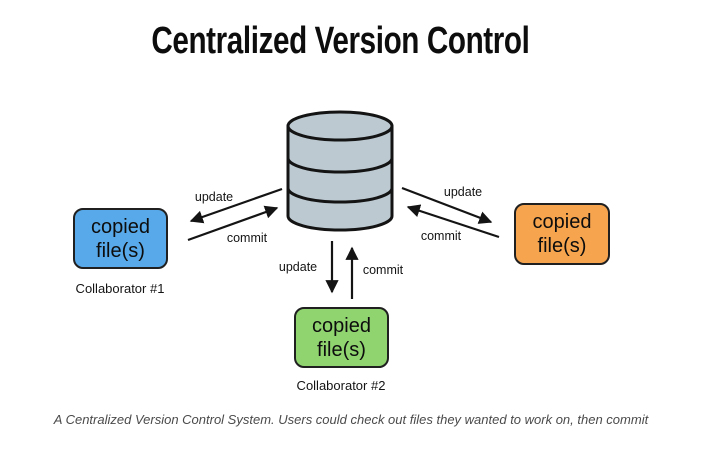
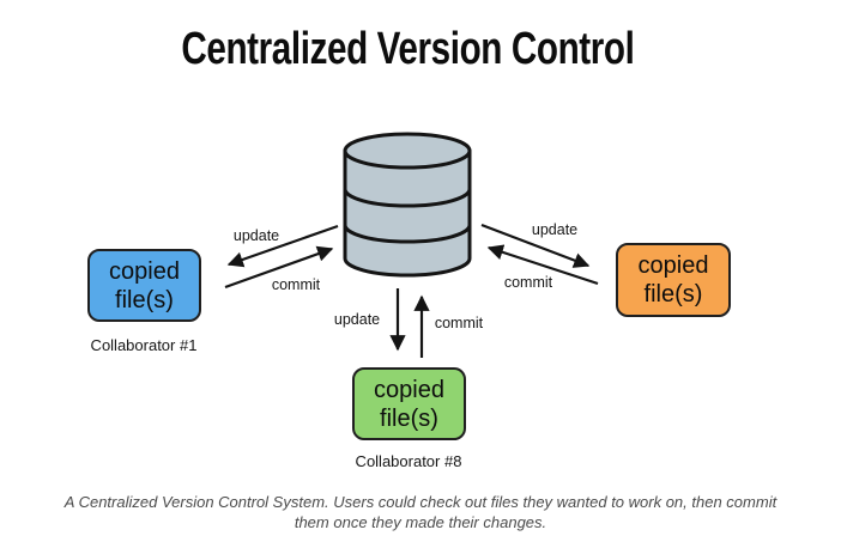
  Centralized Version Control
  update
  commit
  update
  commit
  update
  commit
  copied
  file(s)
  copied
  file(s)
  copied
  file(s)
  Collaborator #1
- Collaborator #2
+ Collaborator #8
  A Centralized Version Control System. Users could check out files they wanted to work on, then commit
+ them once they made their changes.
